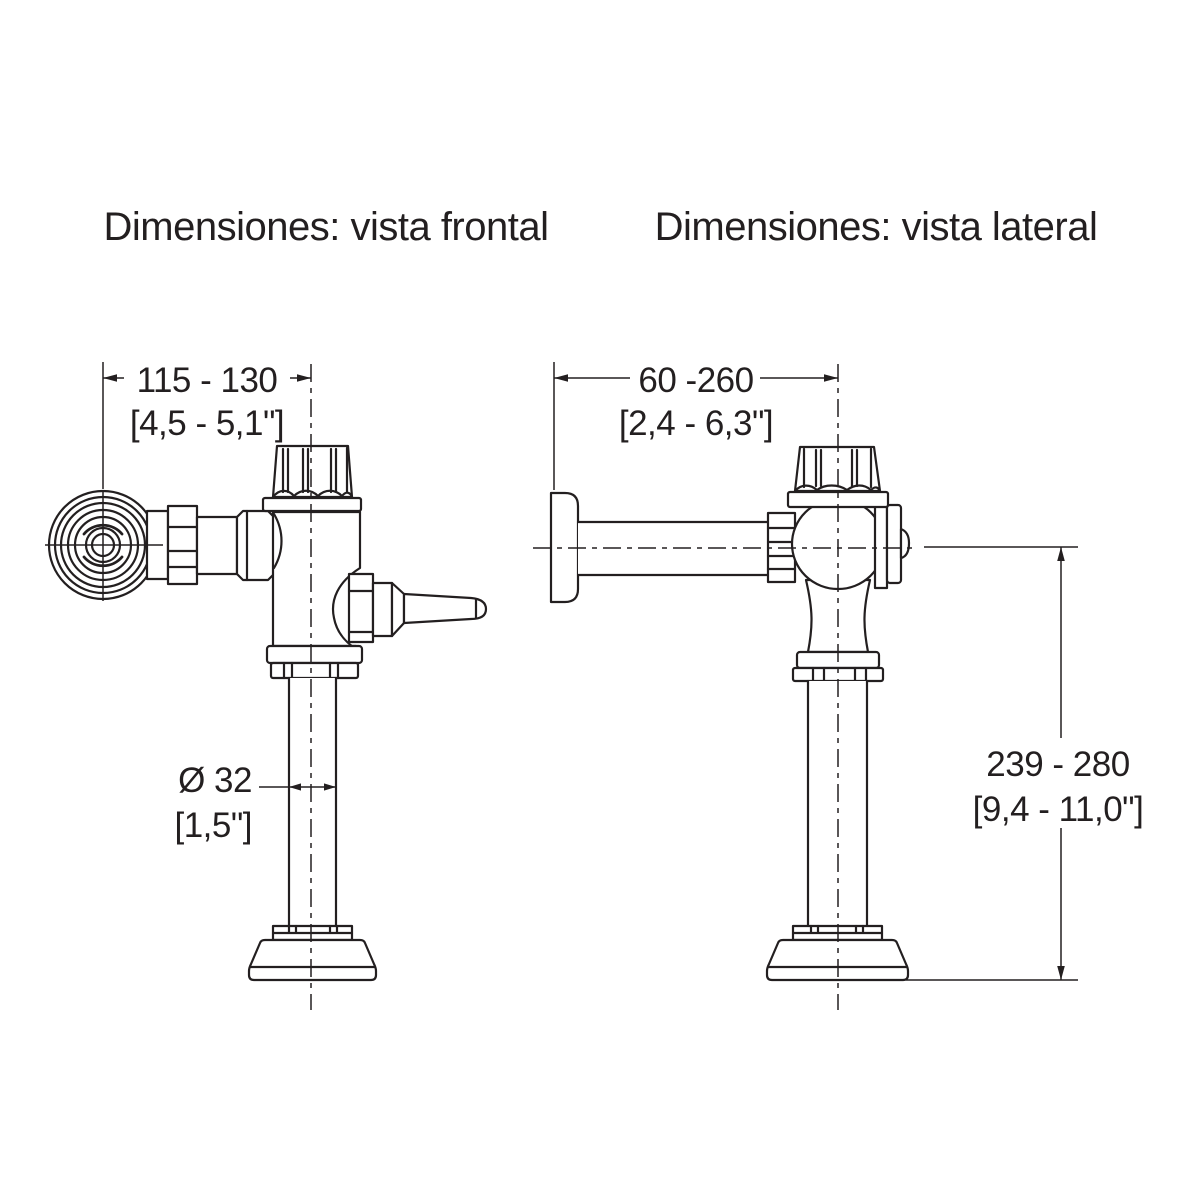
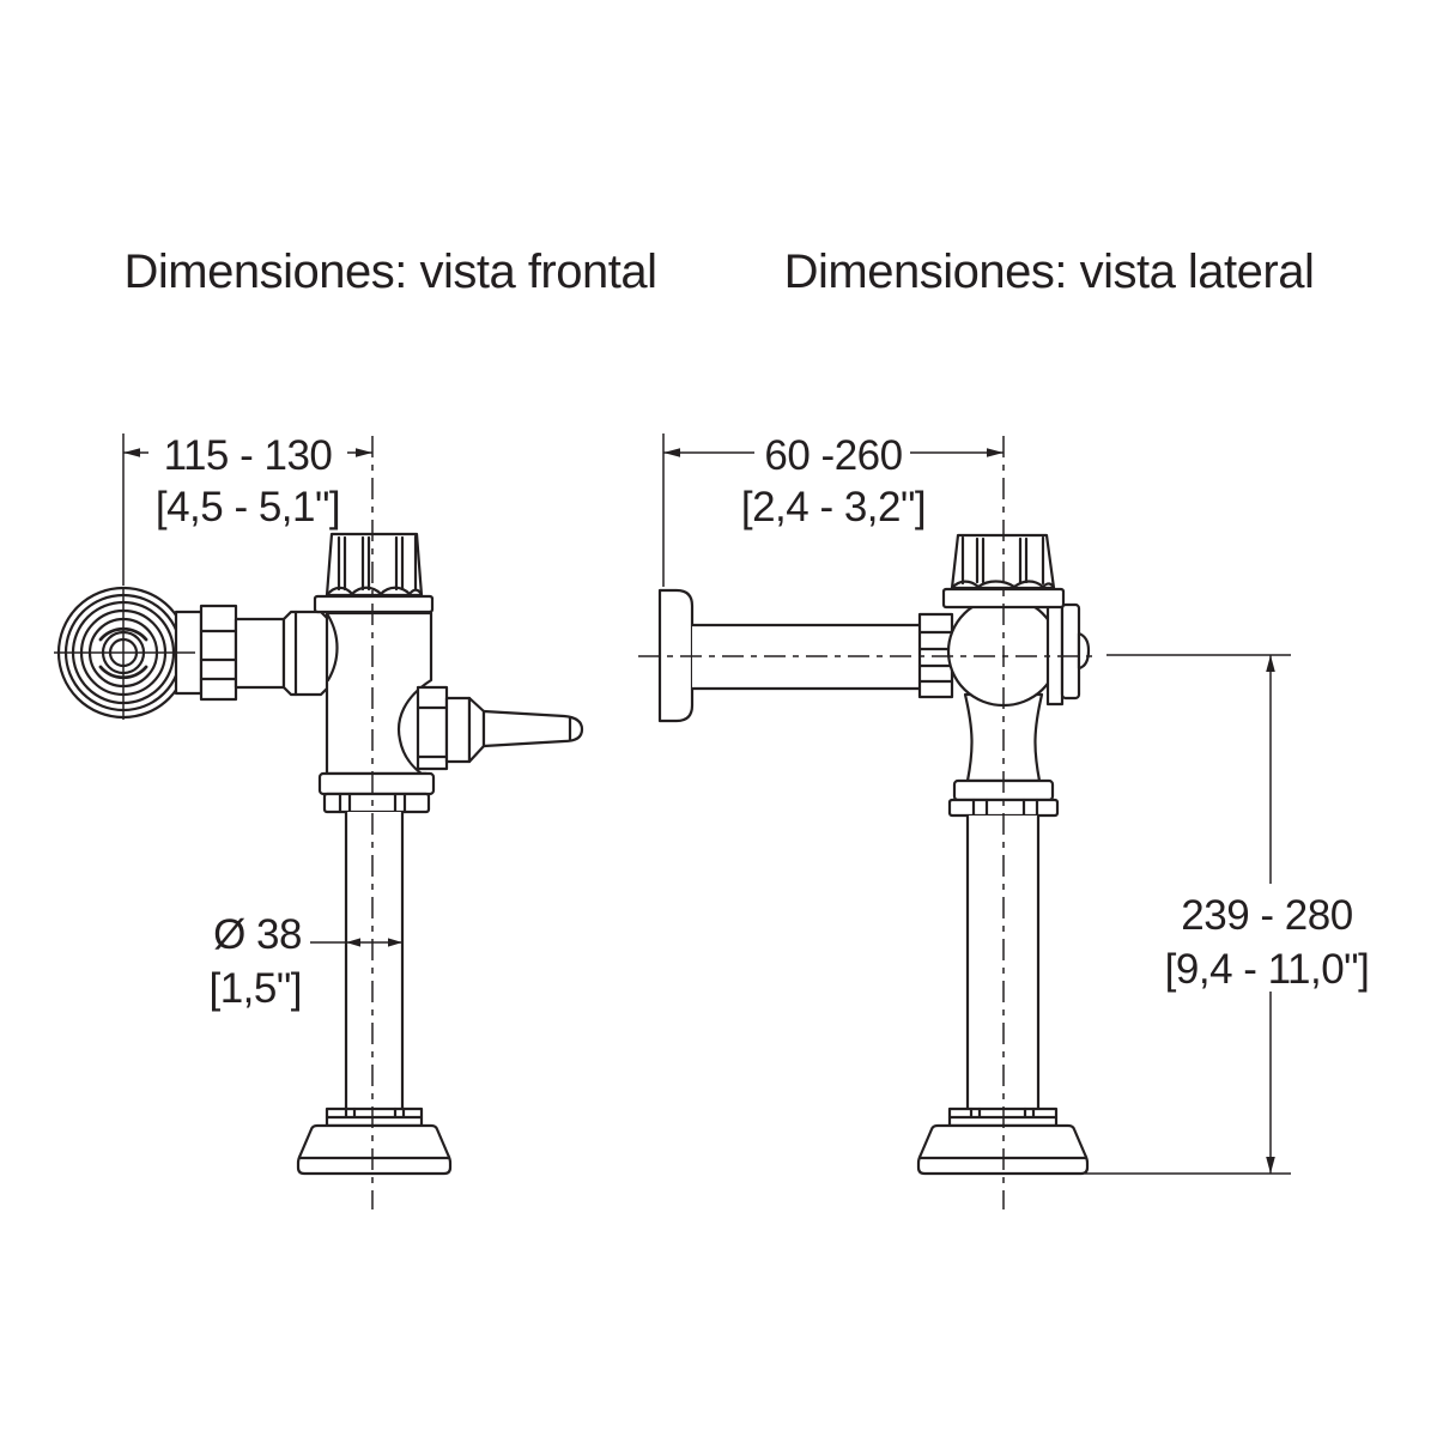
  Dimensiones: vista frontal
  Dimensiones: vista lateral
  115 - 130
  [4,5 - 5,1"]
- Ø 32
+ Ø 38
  [1,5"]
  60 -260
- [2,4 - 6,3"]
+ [2,4 - 3,2"]
  239 - 280
  [9,4 - 11,0"]
